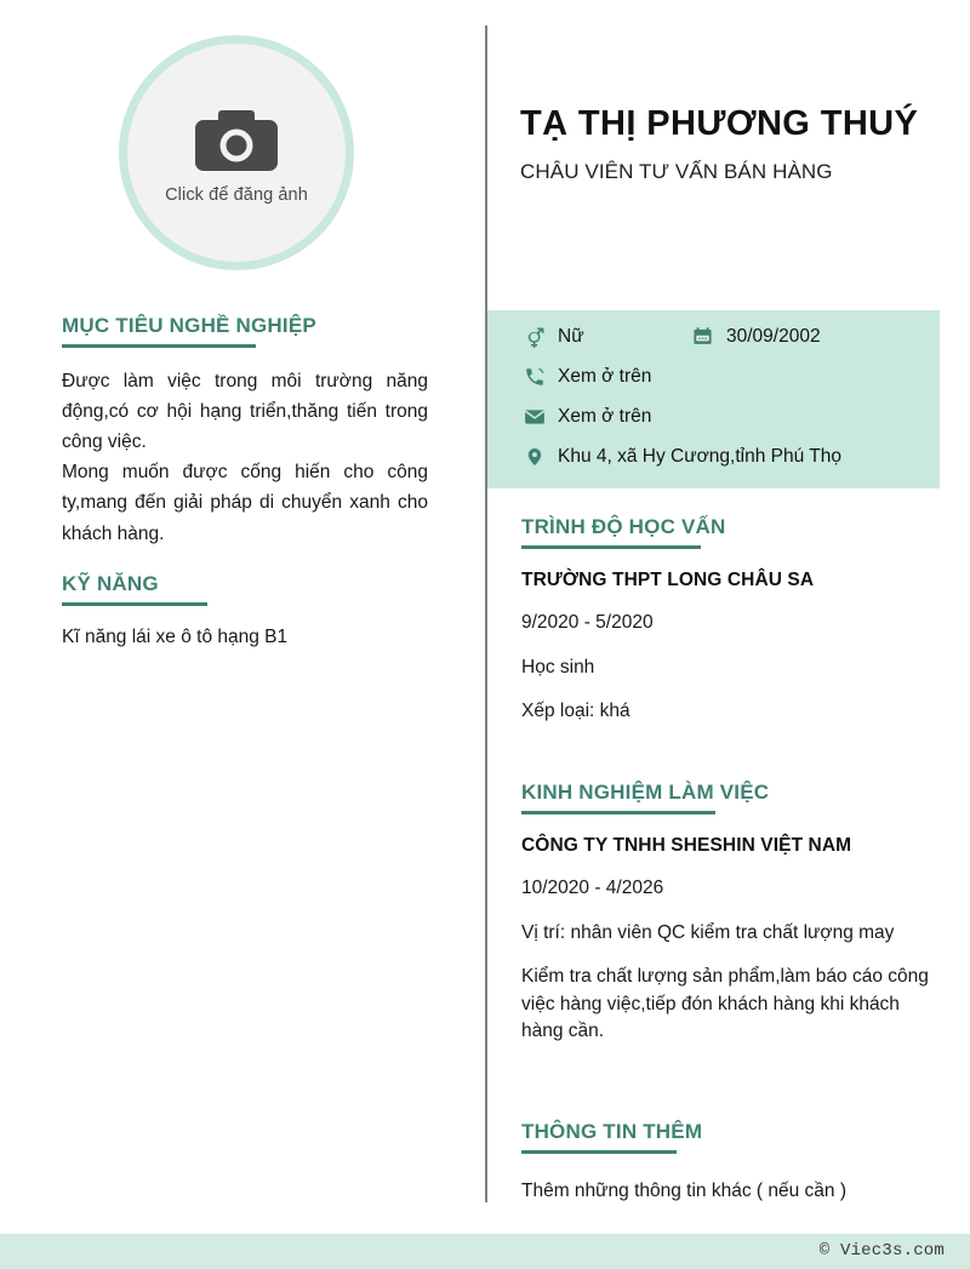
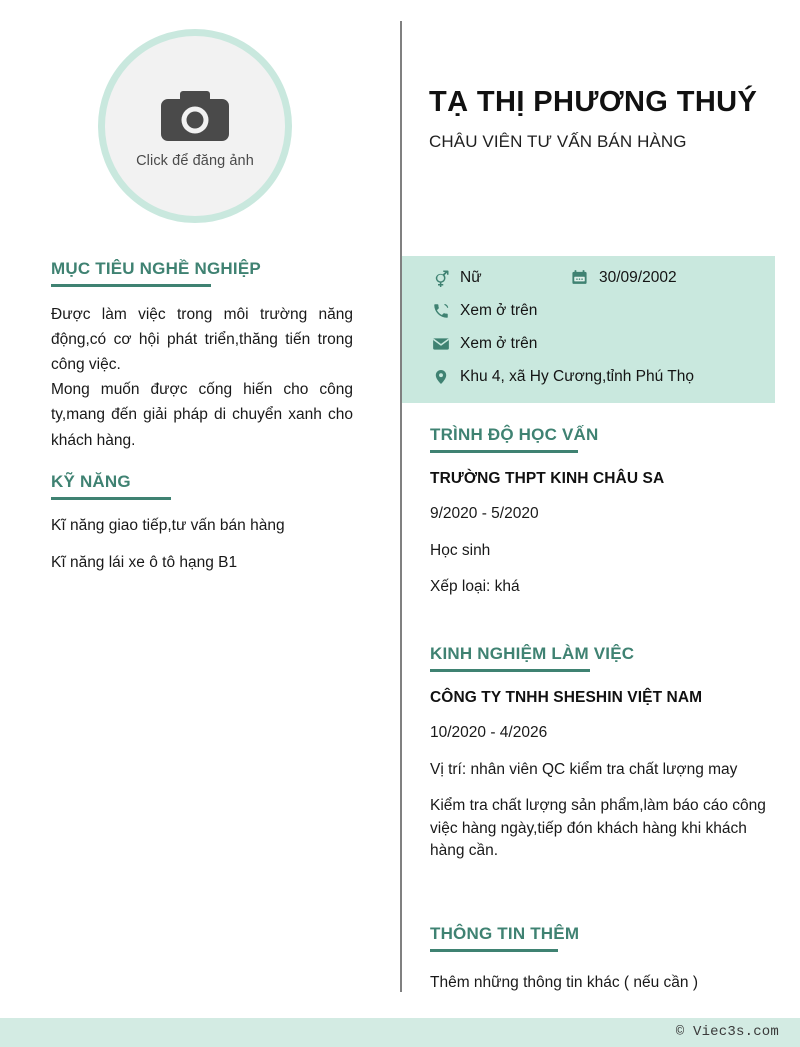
  Click để đăng ảnh
  MỤC TIÊU NGHỀ NGHIỆP
- Được làm việc trong môi trường năng động,có cơ hội hạng triển,thăng tiến trong công việc.
+ Được làm việc trong môi trường năng động,có cơ hội phát triển,thăng tiến trong công việc.
  Mong muốn được cống hiến cho công ty,mang đến giải pháp di chuyển xanh cho khách hàng.
  KỸ NĂNG
+ Kĩ năng giao tiếp,tư vấn bán hàng
  Kĩ năng lái xe ô tô hạng B1
  TẠ THỊ PHƯƠNG THUÝ
  CHÂU VIÊN TƯ VẤN BÁN HÀNG
  Nữ
  30/09/2002
  Xem ở trên
  Xem ở trên
  Khu 4, xã Hy Cương,tỉnh Phú Thọ
  TRÌNH ĐỘ HỌC VẤN
- TRƯỜNG THPT LONG CHÂU SA
+ TRƯỜNG THPT KINH CHÂU SA
  9/2020 - 5/2020
  Học sinh
  Xếp loại: khá
  KINH NGHIỆM LÀM VIỆC
  CÔNG TY TNHH SHESHIN VIỆT NAM
  10/2020 - 4/2026
  Vị trí: nhân viên QC kiểm tra chất lượng may
- Kiểm tra chất lượng sản phẩm,làm báo cáo công việc hàng việc,tiếp đón khách hàng khi khách hàng cần.
+ Kiểm tra chất lượng sản phẩm,làm báo cáo công việc hàng ngày,tiếp đón khách hàng khi khách hàng cần.
  THÔNG TIN THÊM
  Thêm những thông tin khác ( nếu cần )
  © Viec3s.com
